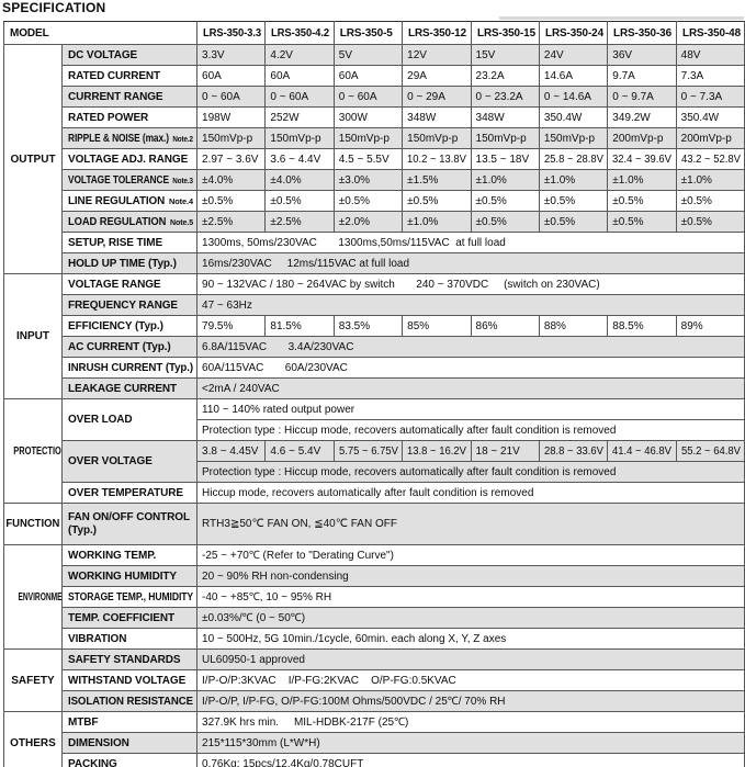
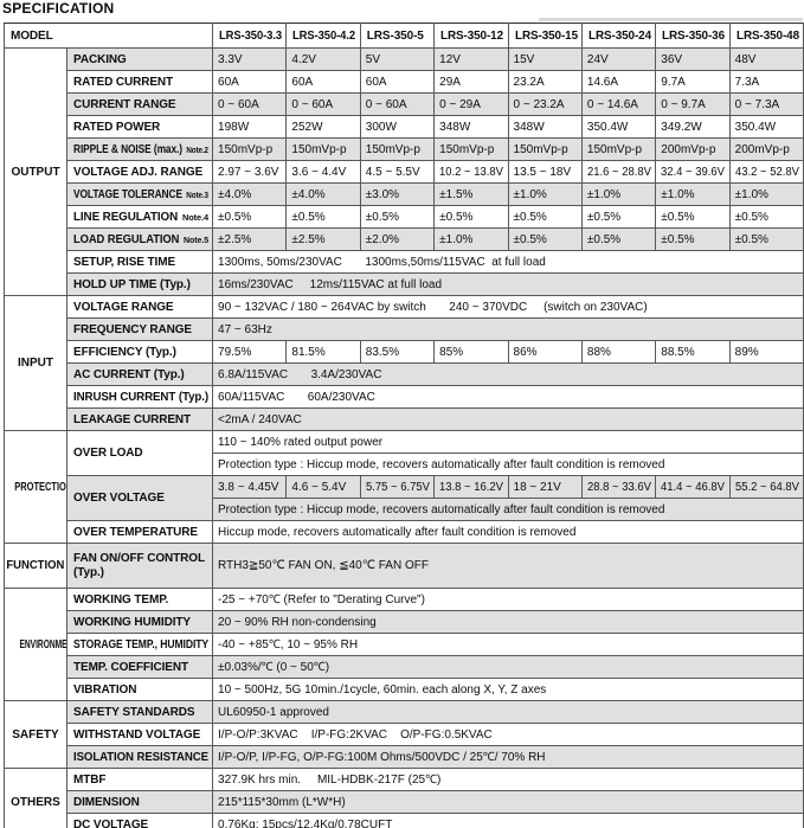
  SPECIFICATION
  MODEL	LRS-350-3.3	LRS-350-4.2	LRS-350-5	LRS-350-12	LRS-350-15	LRS-350-24	LRS-350-36	LRS-350-48
- OUTPUT	DC VOLTAGE	3.3V	4.2V	5V	12V	15V	24V	36V	48V
+ OUTPUT	PACKING	3.3V	4.2V	5V	12V	15V	24V	36V	48V
  RATED CURRENT	60A	60A	60A	29A	23.2A	14.6A	9.7A	7.3A
  CURRENT RANGE	0 ~ 60A	0 ~ 60A	0 ~ 60A	0 ~ 29A	0 ~ 23.2A	0 ~ 14.6A	0 ~ 9.7A	0 ~ 7.3A
  RATED POWER	198W	252W	300W	348W	348W	350.4W	349.2W	350.4W
  RIPPLE & NOISE (max.) Note.2	150mVp-p	150mVp-p	150mVp-p	150mVp-p	150mVp-p	150mVp-p	200mVp-p	200mVp-p
- VOLTAGE ADJ. RANGE	2.97 ~ 3.6V	3.6 ~ 4.4V	4.5 ~ 5.5V	10.2 ~ 13.8V	13.5 ~ 18V	25.8 ~ 28.8V	32.4 ~ 39.6V	43.2 ~ 52.8V
+ VOLTAGE ADJ. RANGE	2.97 ~ 3.6V	3.6 ~ 4.4V	4.5 ~ 5.5V	10.2 ~ 13.8V	13.5 ~ 18V	21.6 ~ 28.8V	32.4 ~ 39.6V	43.2 ~ 52.8V
  VOLTAGE TOLERANCE Note.3	±4.0%	±4.0%	±3.0%	±1.5%	±1.0%	±1.0%	±1.0%	±1.0%
  LINE REGULATION Note.4	±0.5%	±0.5%	±0.5%	±0.5%	±0.5%	±0.5%	±0.5%	±0.5%
  LOAD REGULATION Note.5	±2.5%	±2.5%	±2.0%	±1.0%	±0.5%	±0.5%	±0.5%	±0.5%
  SETUP, RISE TIME	1300ms, 50ms/230VAC 1300ms,50ms/115VAC at full load
  HOLD UP TIME (Typ.)	16ms/230VAC 12ms/115VAC at full load
  INPUT	VOLTAGE RANGE	90 ~ 132VAC / 180 ~ 264VAC by switch 240 ~ 370VDC (switch on 230VAC)
  FREQUENCY RANGE	47 ~ 63Hz
  EFFICIENCY (Typ.)	79.5%	81.5%	83.5%	85%	86%	88%	88.5%	89%
  AC CURRENT (Typ.)	6.8A/115VAC 3.4A/230VAC
  INRUSH CURRENT (Typ.)	60A/115VAC 60A/230VAC
  LEAKAGE CURRENT	<2mA / 240VAC
  PROTECTIO	OVER LOAD	110 ~ 140% rated output power
  Protection type : Hiccup mode, recovers automatically after fault condition is removed
  OVER VOLTAGE	3.8 ~ 4.45V	4.6 ~ 5.4V	5.75 ~ 6.75V	13.8 ~ 16.2V	18 ~ 21V	28.8 ~ 33.6V	41.4 ~ 46.8V	55.2 ~ 64.8V
  Protection type : Hiccup mode, recovers automatically after fault condition is removed
  OVER TEMPERATURE	Hiccup mode, recovers automatically after fault condition is removed
  FUNCTION	FAN ON/OFF CONTROL (Typ.)	RTH3≧50℃ FAN ON, ≦40℃ FAN OFF
  ENVIRONME	WORKING TEMP.	-25 ~ +70℃ (Refer to "Derating Curve")
  WORKING HUMIDITY	20 ~ 90% RH non-condensing
  STORAGE TEMP., HUMIDITY	-40 ~ +85℃, 10 ~ 95% RH
  TEMP. COEFFICIENT	±0.03%/℃ (0 ~ 50℃)
  VIBRATION	10 ~ 500Hz, 5G 10min./1cycle, 60min. each along X, Y, Z axes
  SAFETY	SAFETY STANDARDS	UL60950-1 approved
  WITHSTAND VOLTAGE	I/P-O/P:3KVAC I/P-FG:2KVAC O/P-FG:0.5KVAC
  ISOLATION RESISTANCE	I/P-O/P, I/P-FG, O/P-FG:100M Ohms/500VDC / 25℃/ 70% RH
  OTHERS	MTBF	327.9K hrs min. MIL-HDBK-217F (25℃)
  DIMENSION	215*115*30mm (L*W*H)
- PACKING	0.76Kg; 15pcs/12.4Kg/0.78CUFT
+ DC VOLTAGE	0.76Kg; 15pcs/12.4Kg/0.78CUFT
